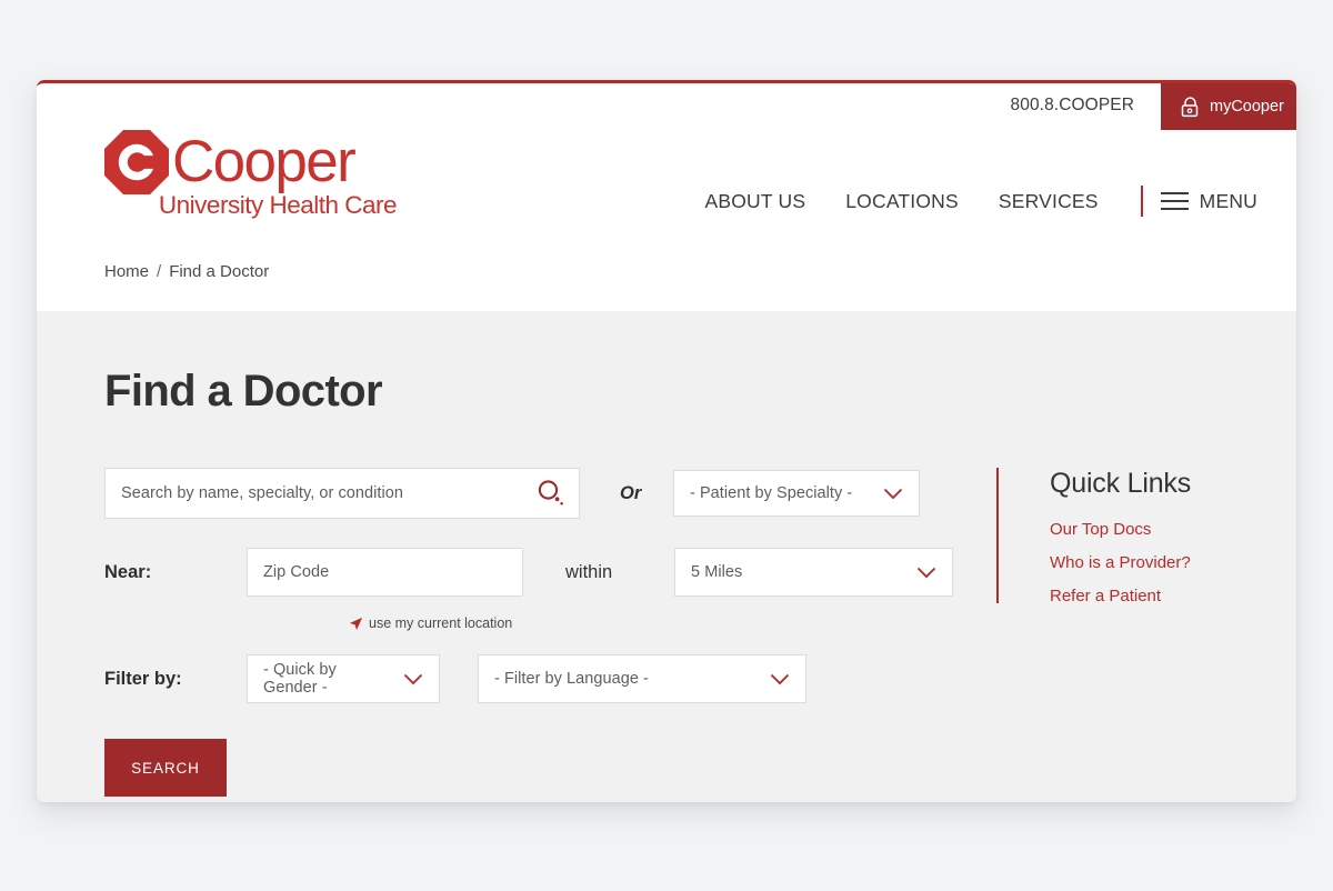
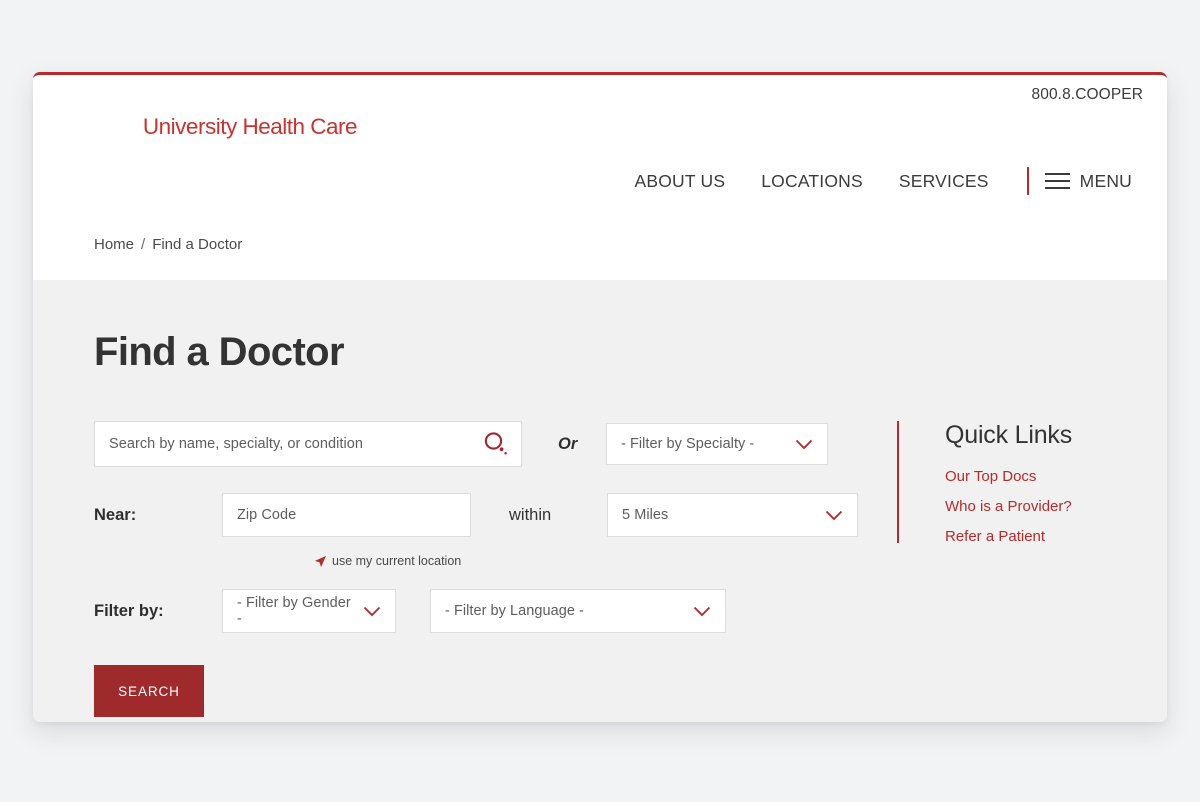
  800.8.COOPER
- myCooper
- Cooper
  University Health Care
  ABOUT US
  LOCATIONS
  SERVICES
  MENU
  Home
  /
  Find a Doctor
  Find a Doctor
  Search by name, specialty, or condition
  Or
- - Patient by Specialty -
+ - Filter by Specialty -
  Near:
  Zip Code
  within
  5 Miles
  use my current location
  Filter by:
- - Quick by Gender -
+ - Filter by Gender -
  - Filter by Language -
  SEARCH
  Quick Links
  Our Top Docs
  Who is a Provider?
  Refer a Patient
